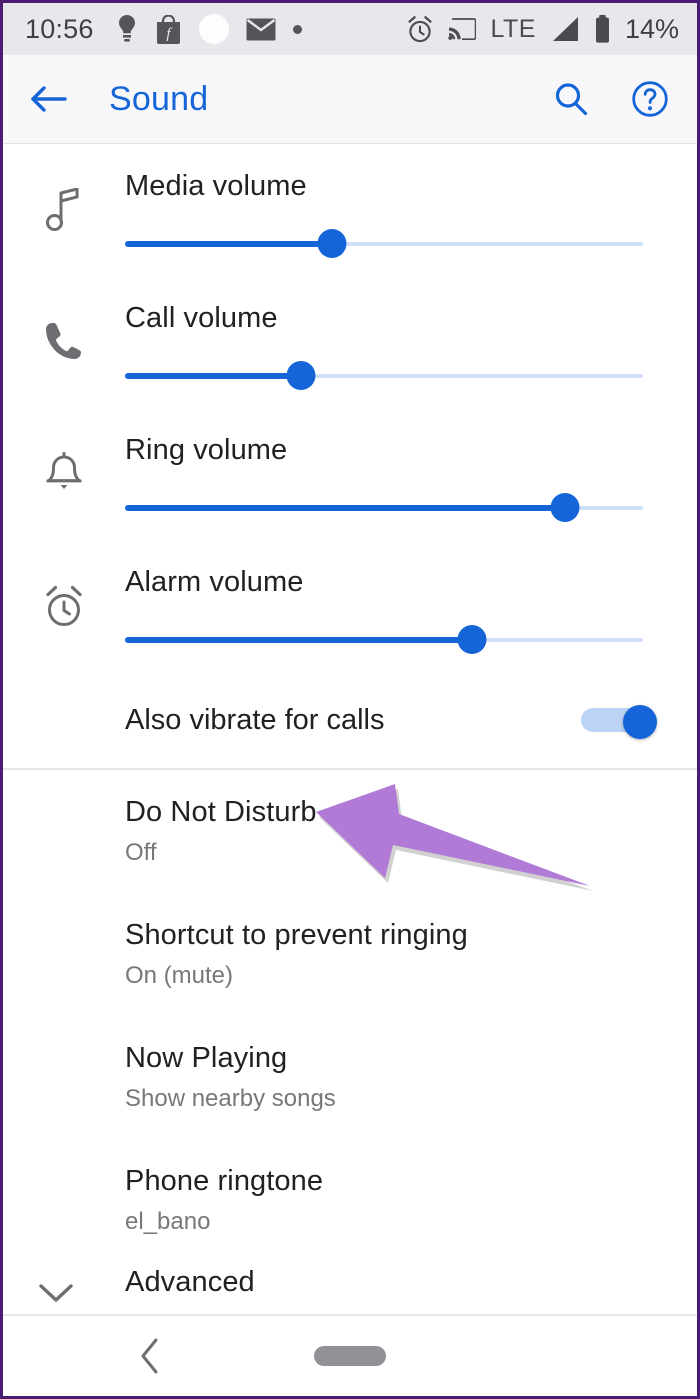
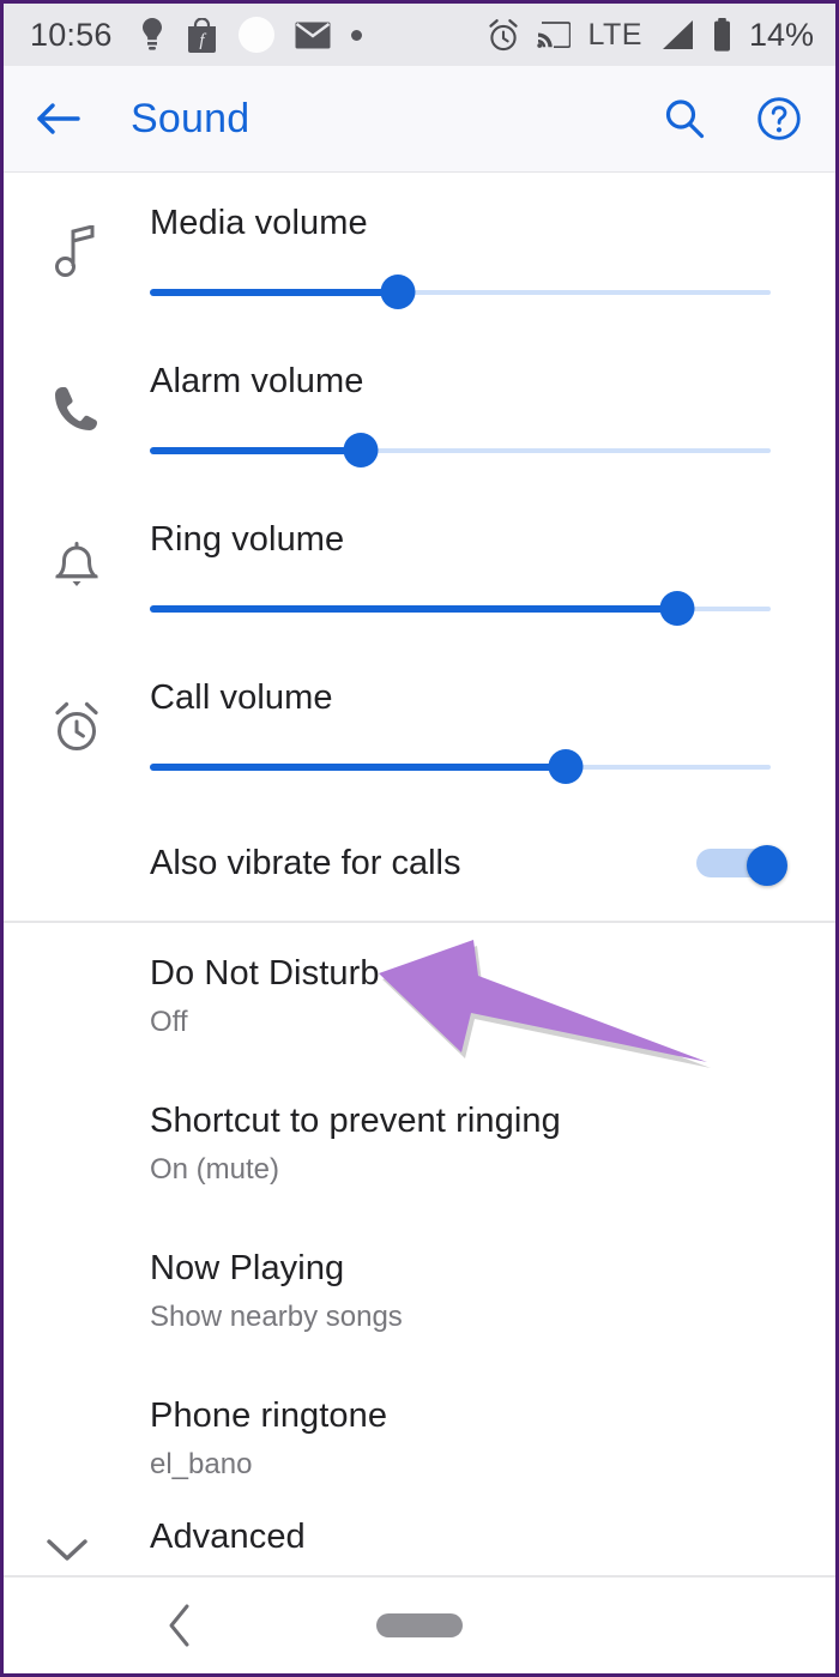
  10:56
  f
  LTE
  14%
  Sound
  Media volume
- Call volume
+ Alarm volume
  Ring volume
- Alarm volume
+ Call volume
  Also vibrate for calls
  Do Not Disturb
  Off
  Shortcut to prevent ringing
  On (mute)
  Now Playing
  Show nearby songs
  Phone ringtone
  el_bano
  Advanced
